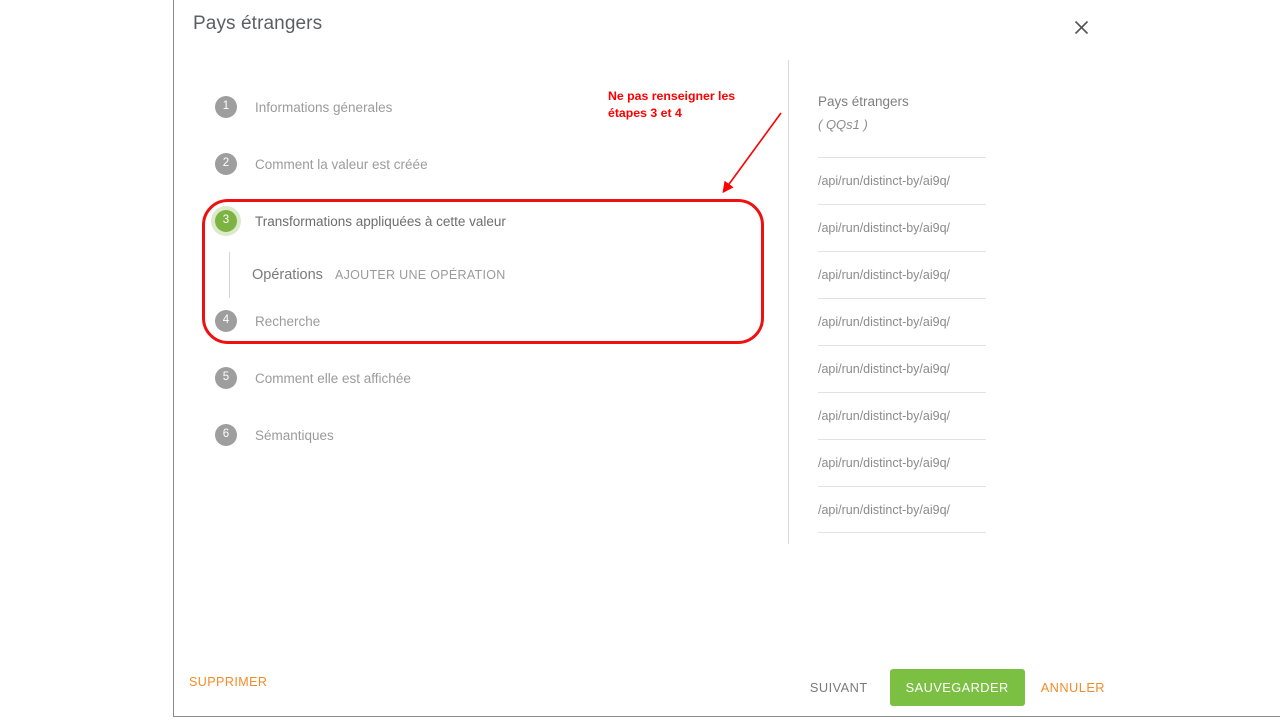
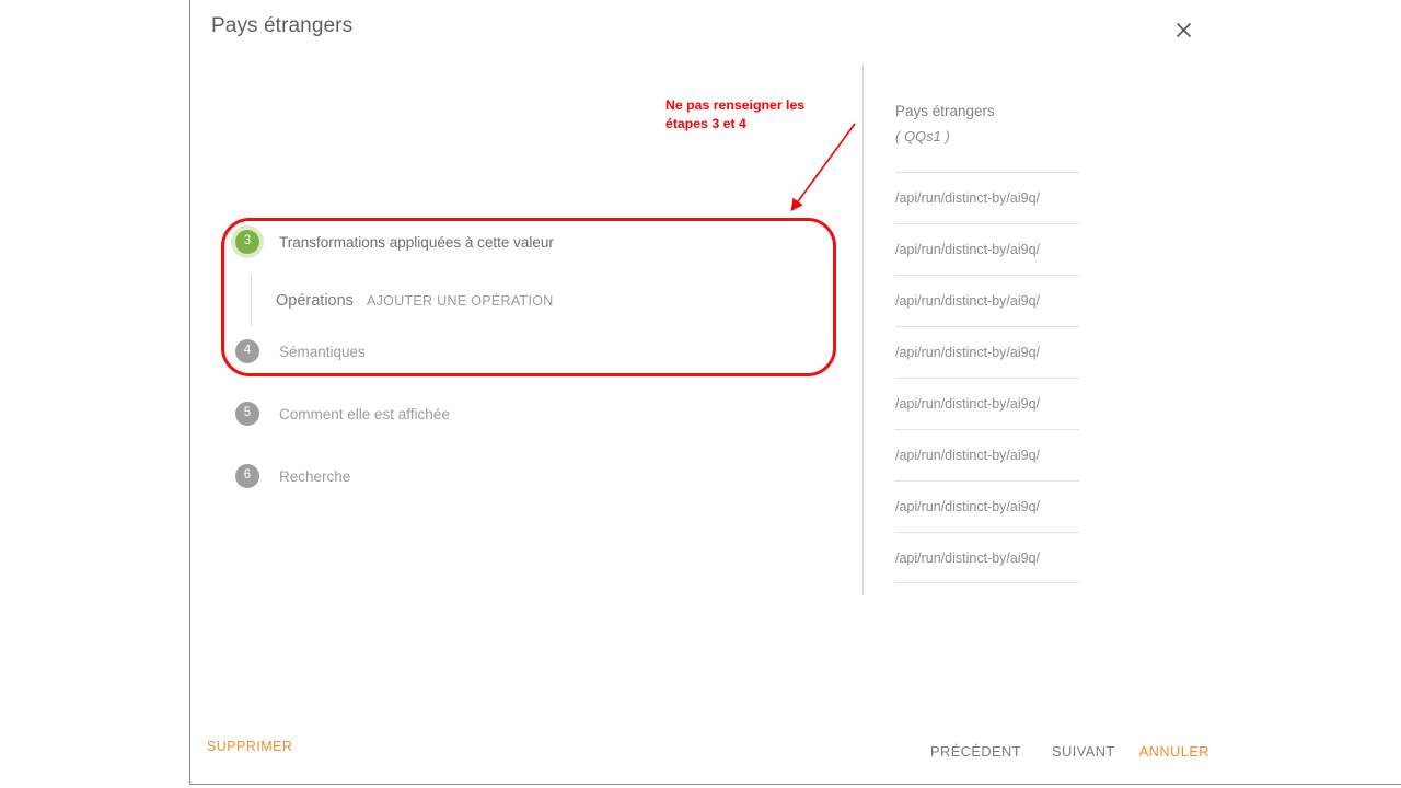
  Pays étrangers
- 1
- Informations génerales
- 2
- Comment la valeur est créée
  3
  Transformations appliquées à cette valeur
  Opérations
  AJOUTER UNE OPÉRATION
  4
- Recherche
+ Sémantiques
  5
  Comment elle est affichée
  6
- Sémantiques
+ Recherche
  Ne pas renseigner les étapes 3 et 4
  Pays étrangers
  ( QQs1 )
  /api/run/distinct-by/ai9q/
  /api/run/distinct-by/ai9q/
  /api/run/distinct-by/ai9q/
  /api/run/distinct-by/ai9q/
  /api/run/distinct-by/ai9q/
  /api/run/distinct-by/ai9q/
  /api/run/distinct-by/ai9q/
  /api/run/distinct-by/ai9q/
  SUPPRIMER
+ PRÉCÉDENT
  SUIVANT
- SAUVEGARDER
  ANNULER
